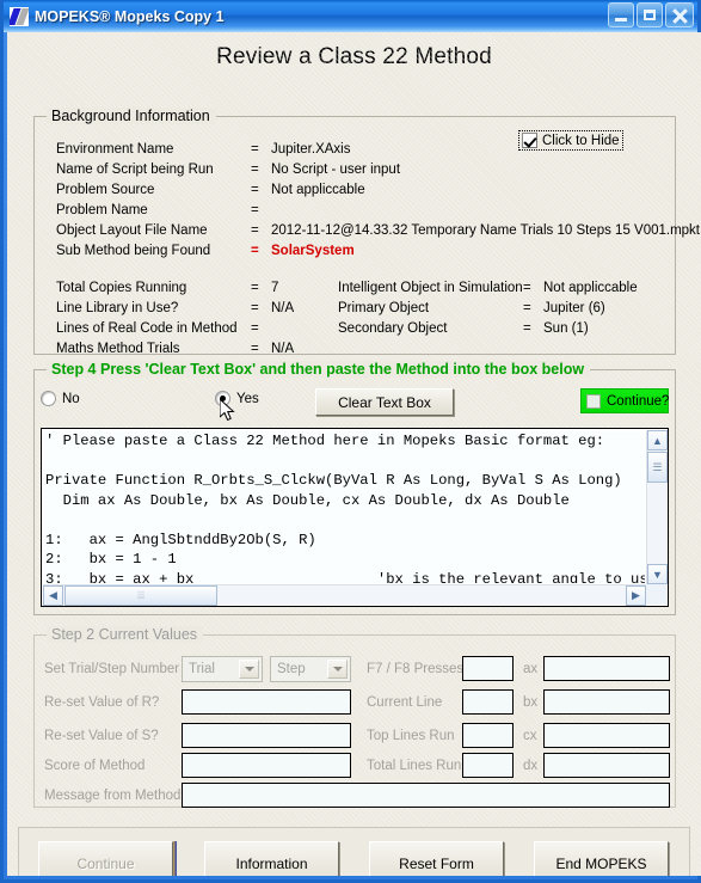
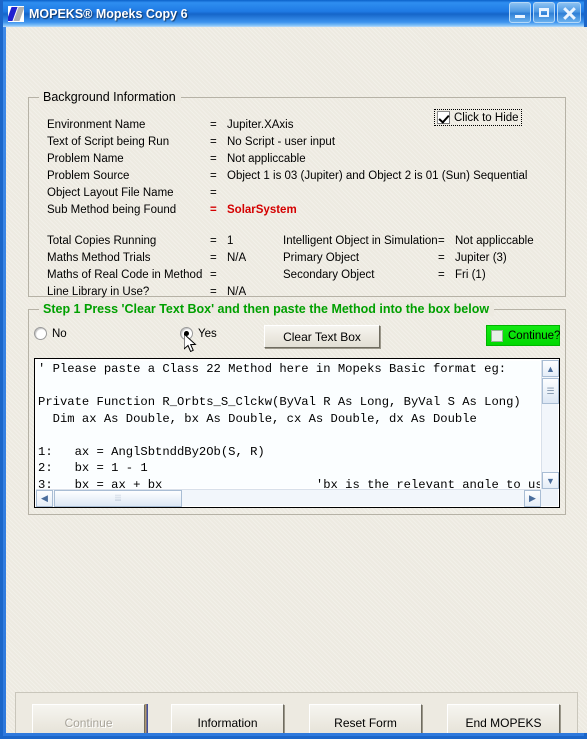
- MOPEKS® Mopeks Copy 1
+ MOPEKS® Mopeks Copy 6
- Review a Class 22 Method
  Background Information
  Click to Hide
  Environment Name
  =
  Jupiter.XAxis
- Name of Script being Run
+ Text of Script being Run
  =
  No Script - user input
- Problem Source
+ Problem Name
  =
  Not appliccable
- Problem Name
+ Problem Source
  =
+ Object 1 is 03 (Jupiter) and Object 2 is 01 (Sun) Sequential
  Object Layout File Name
  =
- 2012-11-12@14.33.32 Temporary Name Trials 10 Steps 15 V001.mpkt
  Sub Method being Found
  =
  SolarSystem
  Total Copies Running
  =
- 7
+ 1
- Line Library in Use?
+ Maths Method Trials
  =
  N/A
- Lines of Real Code in Method
+ Maths of Real Code in Method
  =
- Maths Method Trials
+ Line Library in Use?
  =
  N/A
  Intelligent Object in Simulation
  =
  Not appliccable
  Primary Object
  =
- Jupiter (6)
+ Jupiter (3)
  Secondary Object
  =
- Sun (1)
+ Fri (1)
- Step 4 Press 'Clear Text Box' and then paste the Method into the box below
+ Step 1 Press 'Clear Text Box' and then paste the Method into the box below
  No
  Yes
  Clear Text Box
  Continue?
  ' Please paste a Class 22 Method here in Mopeks Basic format eg:
  Private Function R_Orbts_S_Clckw(ByVal R As Long, ByVal S As Long)
  Dim ax As Double, bx As Double, cx As Double, dx As Double
  1: ax = AnglSbtnddBy2Ob(S, R)
  2: bx = 1 - 1
  3: bx = ax + bx 'bx is the relevant angle to us
  ▲
  ☰
  ▼
  ◀
  ⦙⦙⦙
  ▶
- Step 2 Current Values
- Set Trial/Step Number
- Trial
- Step
- F7 / F8 Presses
- ax
- Re-set Value of R?
- Current Line
- bx
- Re-set Value of S?
- Top Lines Run
- cx
- Score of Method
- Total Lines Run
- dx
- Message from Method
  Continue
  Information
  Reset Form
  End MOPEKS
